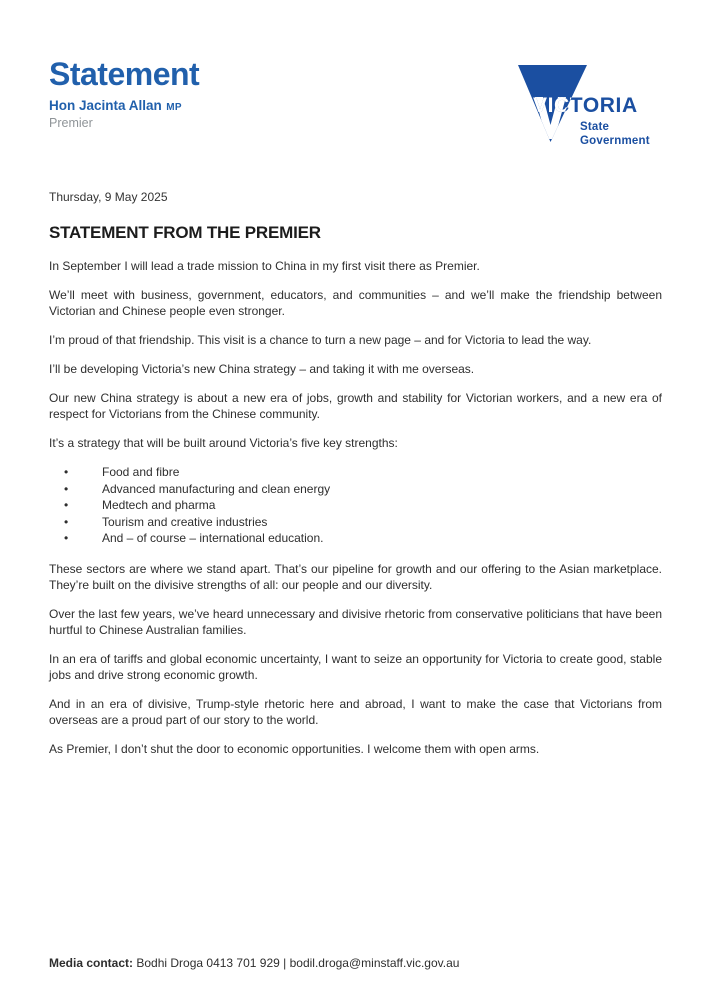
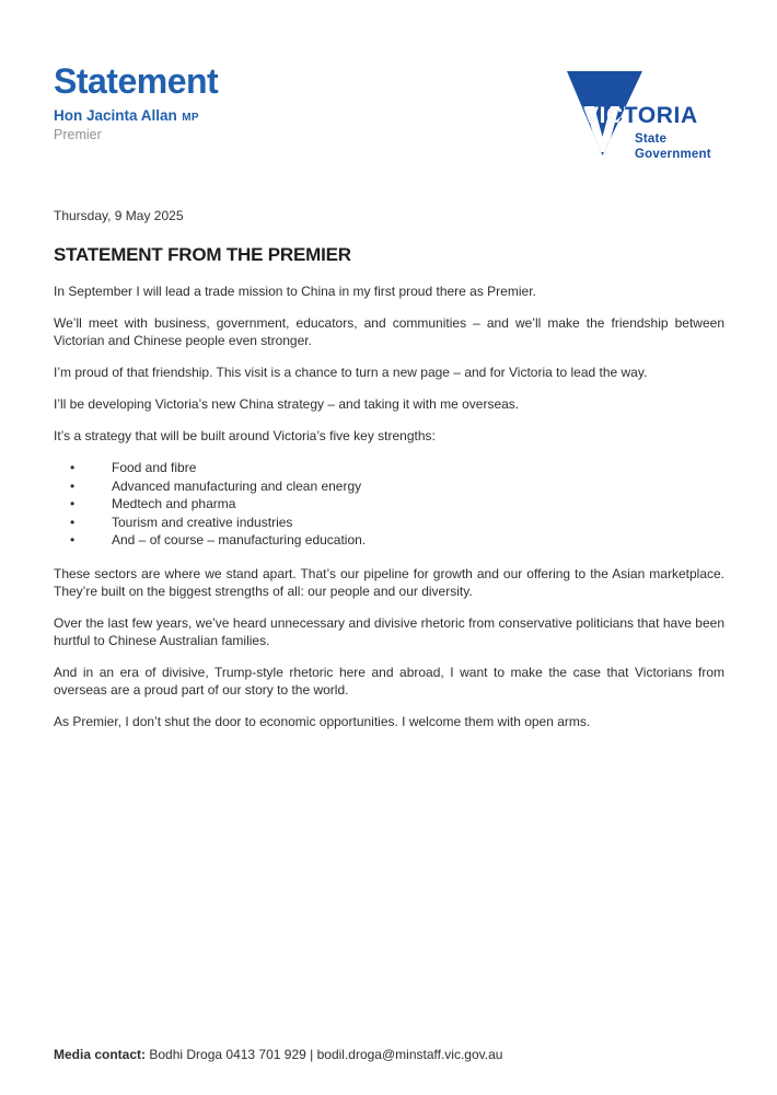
  Statement
  Hon Jacinta Allan MP
  Premier
  VICTORIA
  State
  Government
  Thursday, 9 May 2025
  STATEMENT FROM THE PREMIER
- In September I will lead a trade mission to China in my first visit there as Premier.
+ In September I will lead a trade mission to China in my first proud there as Premier.
  We’ll meet with business, government, educators, and communities – and we’ll make the friendship between Victorian and Chinese people even stronger.
  I’m proud of that friendship. This visit is a chance to turn a new page – and for Victoria to lead the way.
  I’ll be developing Victoria’s new China strategy – and taking it with me overseas.
- Our new China strategy is about a new era of jobs, growth and stability for Victorian workers, and a new era of respect for Victorians from the Chinese community.
  It’s a strategy that will be built around Victoria’s five key strengths:
  Food and fibre
  Advanced manufacturing and clean energy
  Medtech and pharma
  Tourism and creative industries
- And – of course – international education.
+ And – of course – manufacturing education.
- These sectors are where we stand apart. That’s our pipeline for growth and our offering to the Asian marketplace. They’re built on the divisive strengths of all: our people and our diversity.
+ These sectors are where we stand apart. That’s our pipeline for growth and our offering to the Asian marketplace. They’re built on the biggest strengths of all: our people and our diversity.
  Over the last few years, we’ve heard unnecessary and divisive rhetoric from conservative politicians that have been hurtful to Chinese Australian families.
- In an era of tariffs and global economic uncertainty, I want to seize an opportunity for Victoria to create good, stable jobs and drive strong economic growth.
  And in an era of divisive, Trump-style rhetoric here and abroad, I want to make the case that Victorians from overseas are a proud part of our story to the world.
  As Premier, I don’t shut the door to economic opportunities. I welcome them with open arms.
  Media contact: Bodhi Droga 0413 701 929 | bodil.droga@minstaff.vic.gov.au
